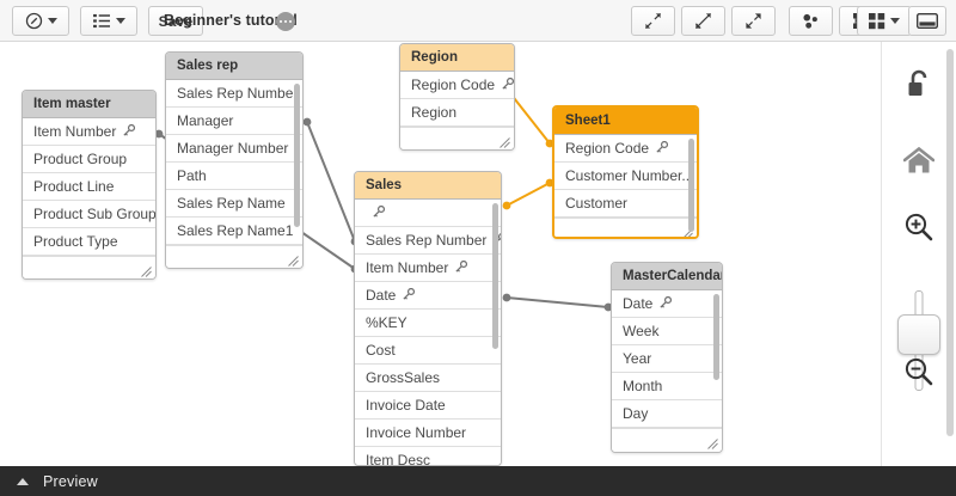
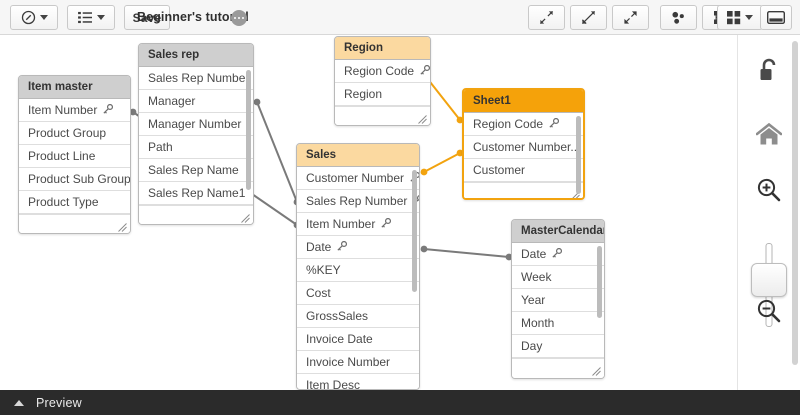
  Save
  Beginner's tutol
  Item master
  Item Number
  Product Group
  Product Line
  Product Sub Group
  Product Type
  Sales rep
  Sales Rep Numbe
  Manager
  Manager Number
  Path
  Sales Rep Name
  Sales Rep Name1
  Region
  Region Code
  Region
  Sheet1
  Region Code
  Customer Number.
  Customer
  Sales
+ Customer Number
  Sales Rep Number
  Item Number
  Date
  %KEY
  Cost
  GrossSales
  Invoice Date
  Invoice Number
  Item Desc
  MasterCalenda
  Date
  Week
  Year
  Month
  Day
  Preview
